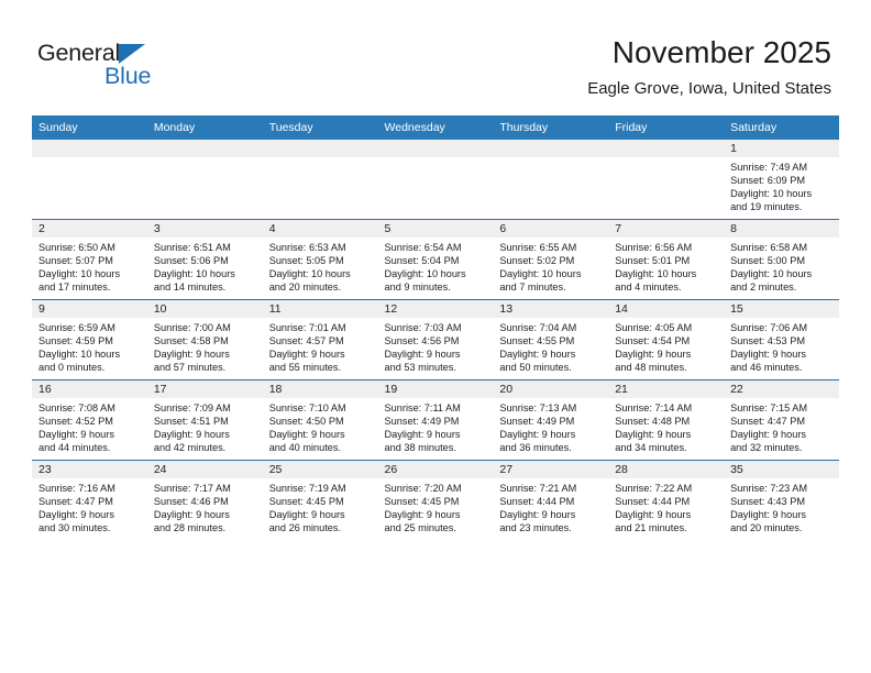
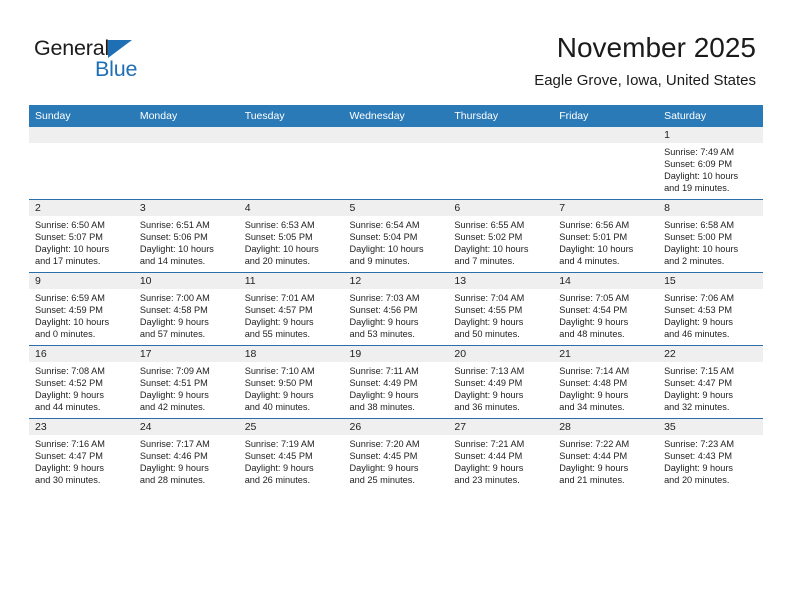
  General
  Blue
  November 2025
  Eagle Grove, Iowa, United States
  Sunday	Monday	Tuesday	Wednesday	Thursday	Friday	Saturday
  						1Sunrise: 7:49 AMSunset: 6:09 PMDaylight: 10 hoursand 19 minutes.
  2Sunrise: 6:50 AMSunset: 5:07 PMDaylight: 10 hoursand 17 minutes.	3Sunrise: 6:51 AMSunset: 5:06 PMDaylight: 10 hoursand 14 minutes.	4Sunrise: 6:53 AMSunset: 5:05 PMDaylight: 10 hoursand 20 minutes.	5Sunrise: 6:54 AMSunset: 5:04 PMDaylight: 10 hoursand 9 minutes.	6Sunrise: 6:55 AMSunset: 5:02 PMDaylight: 10 hoursand 7 minutes.	7Sunrise: 6:56 AMSunset: 5:01 PMDaylight: 10 hoursand 4 minutes.	8Sunrise: 6:58 AMSunset: 5:00 PMDaylight: 10 hoursand 2 minutes.
- 9Sunrise: 6:59 AMSunset: 4:59 PMDaylight: 10 hoursand 0 minutes.	10Sunrise: 7:00 AMSunset: 4:58 PMDaylight: 9 hoursand 57 minutes.	11Sunrise: 7:01 AMSunset: 4:57 PMDaylight: 9 hoursand 55 minutes.	12Sunrise: 7:03 AMSunset: 4:56 PMDaylight: 9 hoursand 53 minutes.	13Sunrise: 7:04 AMSunset: 4:55 PMDaylight: 9 hoursand 50 minutes.	14Sunrise: 4:05 AMSunset: 4:54 PMDaylight: 9 hoursand 48 minutes.	15Sunrise: 7:06 AMSunset: 4:53 PMDaylight: 9 hoursand 46 minutes.
+ 9Sunrise: 6:59 AMSunset: 4:59 PMDaylight: 10 hoursand 0 minutes.	10Sunrise: 7:00 AMSunset: 4:58 PMDaylight: 9 hoursand 57 minutes.	11Sunrise: 7:01 AMSunset: 4:57 PMDaylight: 9 hoursand 55 minutes.	12Sunrise: 7:03 AMSunset: 4:56 PMDaylight: 9 hoursand 53 minutes.	13Sunrise: 7:04 AMSunset: 4:55 PMDaylight: 9 hoursand 50 minutes.	14Sunrise: 7:05 AMSunset: 4:54 PMDaylight: 9 hoursand 48 minutes.	15Sunrise: 7:06 AMSunset: 4:53 PMDaylight: 9 hoursand 46 minutes.
- 16Sunrise: 7:08 AMSunset: 4:52 PMDaylight: 9 hoursand 44 minutes.	17Sunrise: 7:09 AMSunset: 4:51 PMDaylight: 9 hoursand 42 minutes.	18Sunrise: 7:10 AMSunset: 4:50 PMDaylight: 9 hoursand 40 minutes.	19Sunrise: 7:11 AMSunset: 4:49 PMDaylight: 9 hoursand 38 minutes.	20Sunrise: 7:13 AMSunset: 4:49 PMDaylight: 9 hoursand 36 minutes.	21Sunrise: 7:14 AMSunset: 4:48 PMDaylight: 9 hoursand 34 minutes.	22Sunrise: 7:15 AMSunset: 4:47 PMDaylight: 9 hoursand 32 minutes.
+ 16Sunrise: 7:08 AMSunset: 4:52 PMDaylight: 9 hoursand 44 minutes.	17Sunrise: 7:09 AMSunset: 4:51 PMDaylight: 9 hoursand 42 minutes.	18Sunrise: 7:10 AMSunset: 9:50 PMDaylight: 9 hoursand 40 minutes.	19Sunrise: 7:11 AMSunset: 4:49 PMDaylight: 9 hoursand 38 minutes.	20Sunrise: 7:13 AMSunset: 4:49 PMDaylight: 9 hoursand 36 minutes.	21Sunrise: 7:14 AMSunset: 4:48 PMDaylight: 9 hoursand 34 minutes.	22Sunrise: 7:15 AMSunset: 4:47 PMDaylight: 9 hoursand 32 minutes.
  23Sunrise: 7:16 AMSunset: 4:47 PMDaylight: 9 hoursand 30 minutes.	24Sunrise: 7:17 AMSunset: 4:46 PMDaylight: 9 hoursand 28 minutes.	25Sunrise: 7:19 AMSunset: 4:45 PMDaylight: 9 hoursand 26 minutes.	26Sunrise: 7:20 AMSunset: 4:45 PMDaylight: 9 hoursand 25 minutes.	27Sunrise: 7:21 AMSunset: 4:44 PMDaylight: 9 hoursand 23 minutes.	28Sunrise: 7:22 AMSunset: 4:44 PMDaylight: 9 hoursand 21 minutes.	35Sunrise: 7:23 AMSunset: 4:43 PMDaylight: 9 hoursand 20 minutes.
